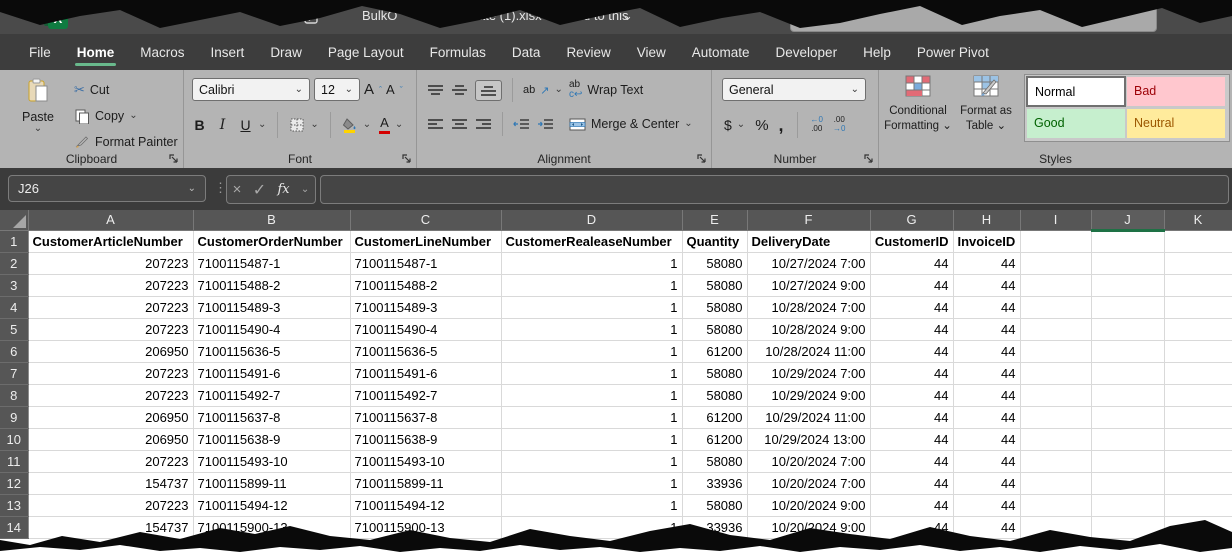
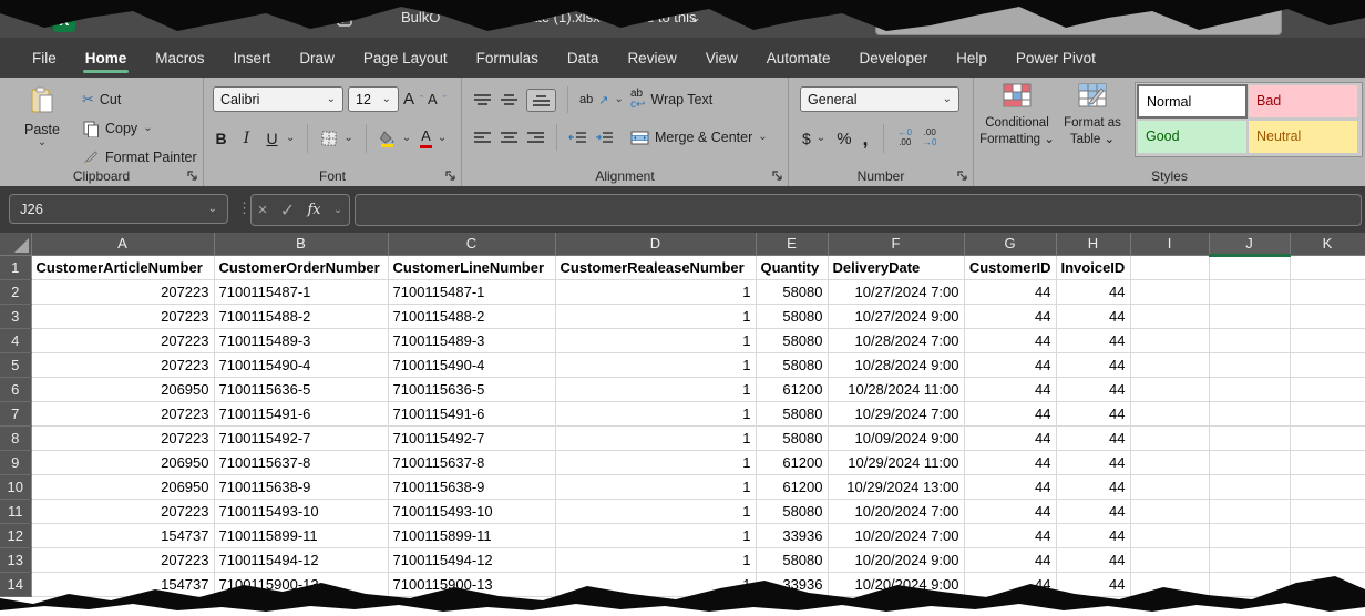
  BulkO
  ⌄
  File
  Home
  Macros
  Insert
  Draw
  Page Layout
  Formulas
  Data
  Review
  View
  Automate
  Developer
  Help
  Power Pivot
  Paste
  ⌄
  ✂
  Cut
  Copy
  ⌄
  Format Painter
  Clipboard
  Calibri
  ⌄
  12
  ⌄
  A
  ˆ
  A
  ˇ
  B
  I
  U
  ⌄
  ⌄
  ⌄
  A
  ⌄
  Font
  ab
  ↗
  ⌄
  ab
  c↩
  Wrap Text
  Merge & Center
  ⌄
  Alignment
  General
  ⌄
  $
  ⌄
  %
  ,
  ←0
  .00
  .00
  →0
  Number
  Conditional
  Formatting ⌄
  Format as
  Table ⌄
  Normal
  Bad
  Good
  Neutral
  Styles
  J26
  ⌄
  ⋮
  ×
  ✓
  fx
  ⌄
  	A	B	C	D	E	F	G	H	I	J	K
  1	CustomerArticleNumber	CustomerOrderNumber	CustomerLineNumber	CustomerRealeaseNumber	Quantity	DeliveryDate	CustomerID	InvoiceID
  2	207223	7100115487-1	7100115487-1	1	58080	10/27/2024 7:00	44	44
  3	207223	7100115488-2	7100115488-2	1	58080	10/27/2024 9:00	44	44
  4	207223	7100115489-3	7100115489-3	1	58080	10/28/2024 7:00	44	44
  5	207223	7100115490-4	7100115490-4	1	58080	10/28/2024 9:00	44	44
  6	206950	7100115636-5	7100115636-5	1	61200	10/28/2024 11:00	44	44
  7	207223	7100115491-6	7100115491-6	1	58080	10/29/2024 7:00	44	44
- 8	207223	7100115492-7	7100115492-7	1	58080	10/29/2024 9:00	44	44
+ 8	207223	7100115492-7	7100115492-7	1	58080	10/09/2024 9:00	44	44
  9	206950	7100115637-8	7100115637-8	1	61200	10/29/2024 11:00	44	44
  10	206950	7100115638-9	7100115638-9	1	61200	10/29/2024 13:00	44	44
  11	207223	7100115493-10	7100115493-10	1	58080	10/20/2024 7:00	44	44
  12	154737	7100115899-11	7100115899-11	1	33936	10/20/2024 7:00	44	44
  13	207223	7100115494-12	7100115494-12	1	58080	10/20/2024 9:00	44	44
  14	154737	7100115900-13	7100115900-13		33936	10/20/2024 9:00	44	44
